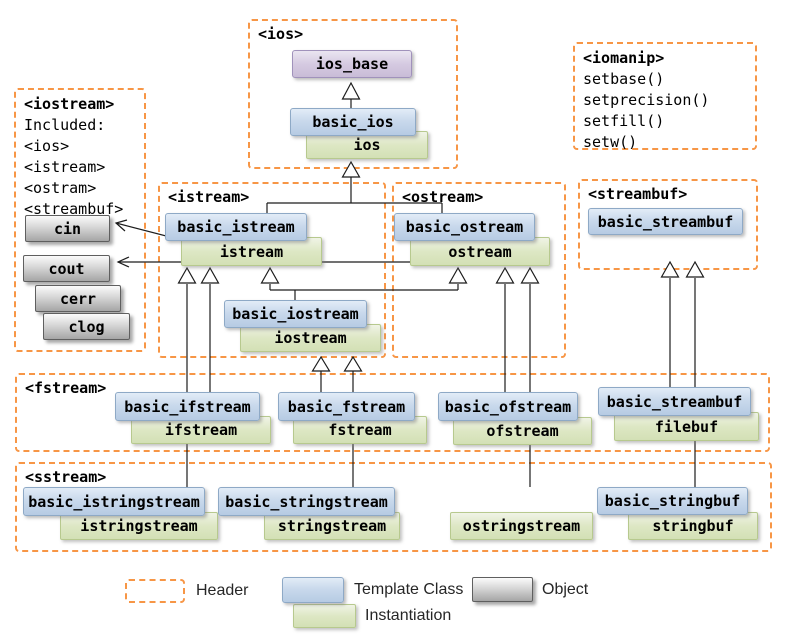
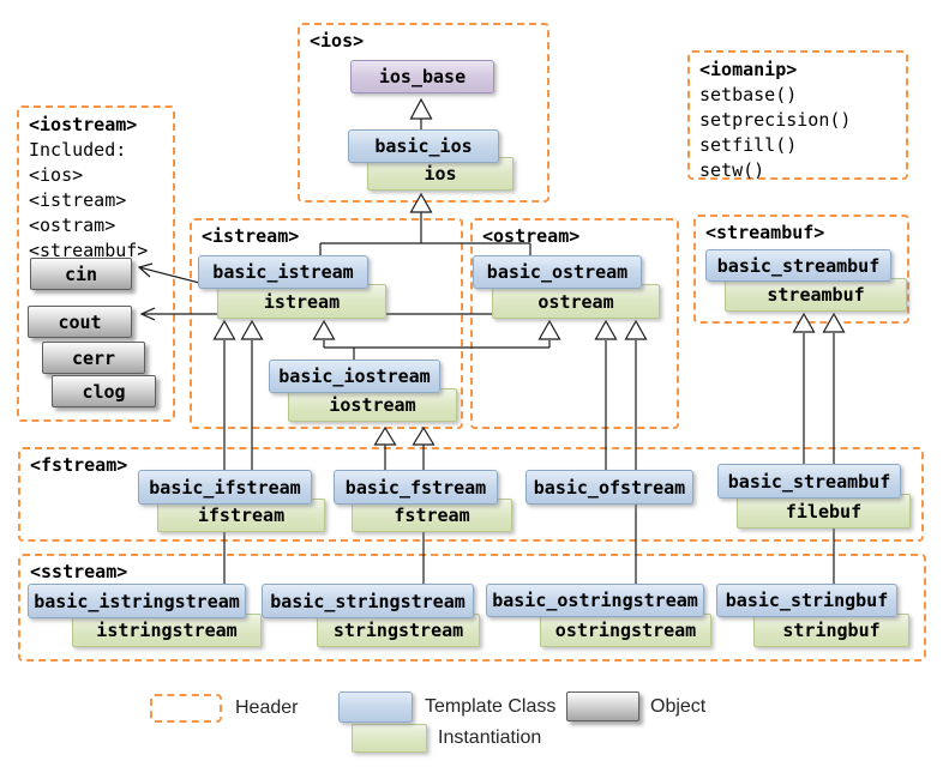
  <ios>
  <iomanip>
  setbase()
  setprecision()
  setfill()
  setw()
  <iostream>
  Included:
  <ios>
  <istream>
  <ostram>
  <streambuf>
  <istream>
  <ostream>
  <streambuf>
  <fstream>
  <sstream>
  ios_base
  ios
  basic_ios
  istream
  basic_istream
  ostream
  basic_ostream
+ streambuf
  basic_streambuf
  iostream
  basic_iostream
  ifstream
  basic_ifstream
  fstream
  basic_fstream
- ofstream
  basic_ofstream
  filebuf
  basic_streambuf
  istringstream
  basic_istringstream
  stringstream
  basic_stringstream
  ostringstream
+ basic_ostringstream
  stringbuf
  basic_stringbuf
  cin
  cout
  cerr
  clog
  Header
  Template Class
  Instantiation
  Object
